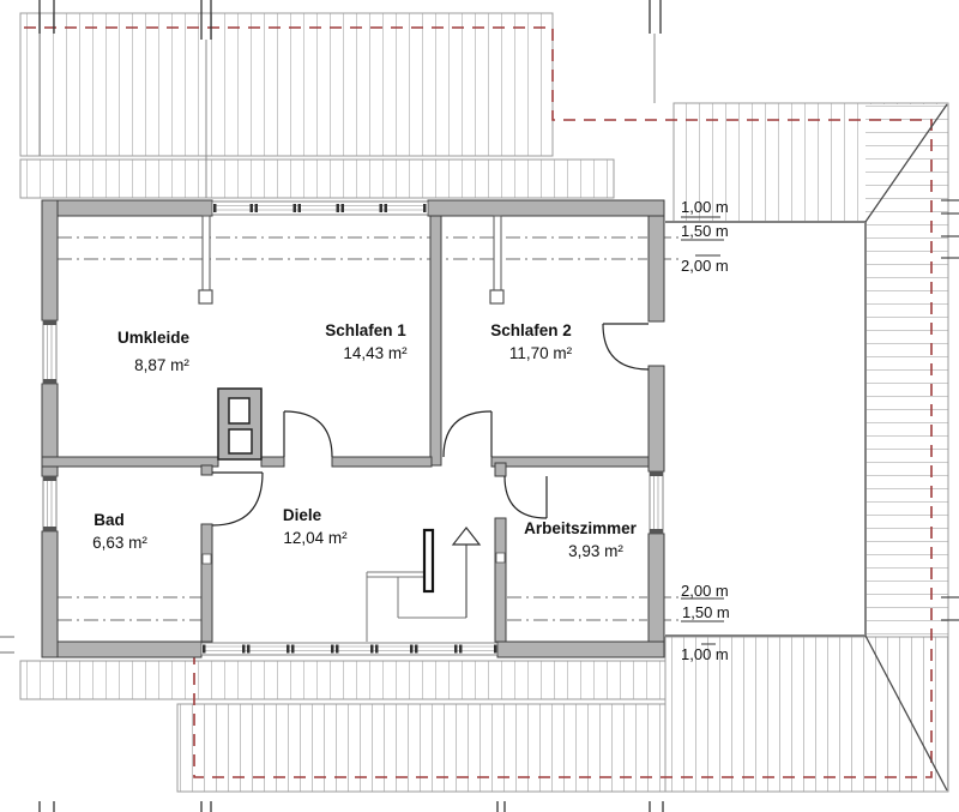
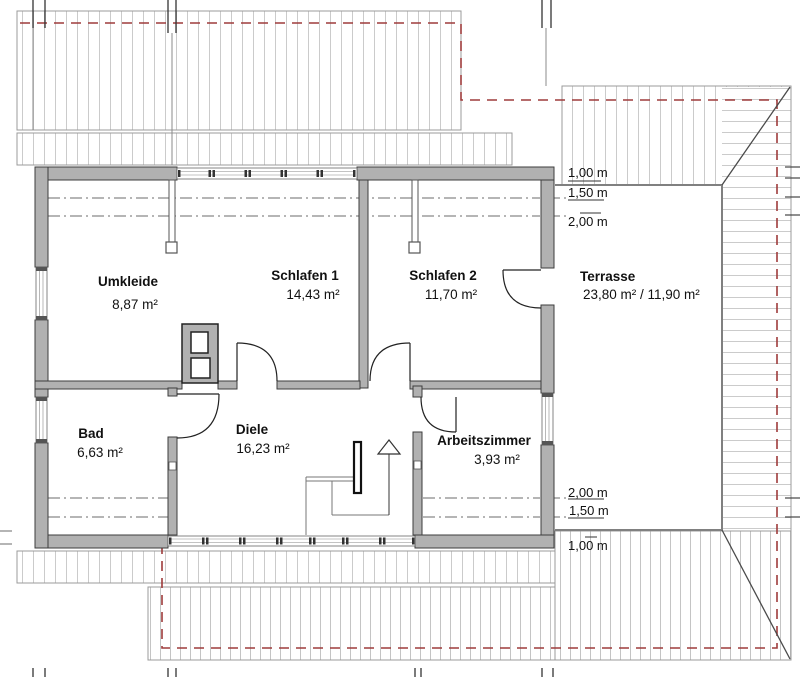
  Umkleide
  8,87 m²
  Schlafen 1
  14,43 m²
  Schlafen 2
  11,70 m²
  Bad
  6,63 m²
  Diele
- 12,04 m²
+ 16,23 m²
  Arbeitszimmer
  3,93 m²
+ Terrasse
+ 23,80 m² / 11,90 m²
  1,00 m
  1,50 m
  2,00 m
  2,00 m
  1,50 m
  1,00 m
